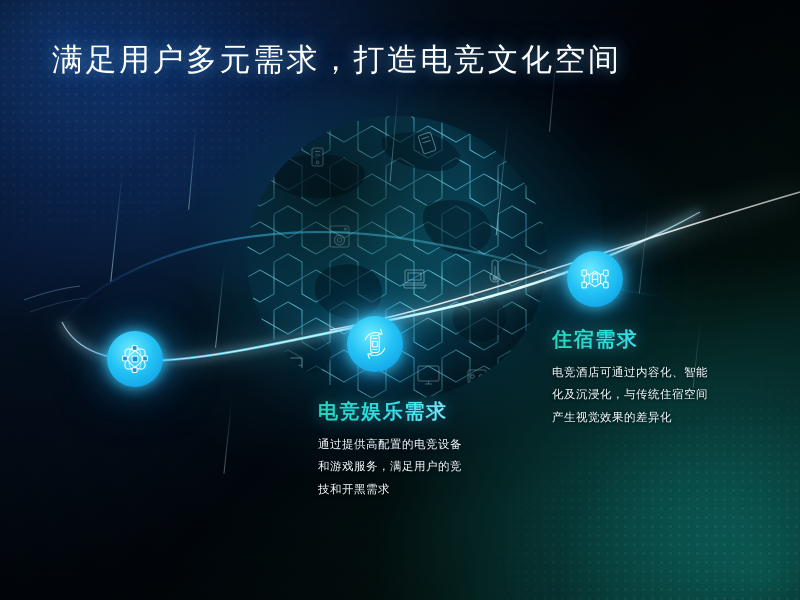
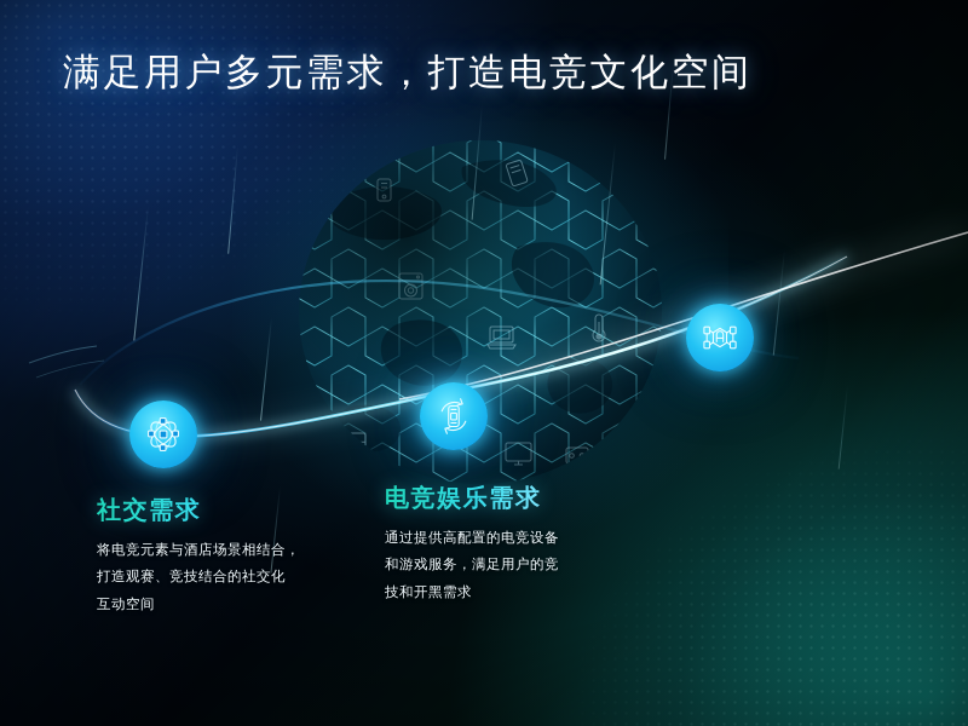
  满足用户多元需求，打造电竞文化空间
+ 社交需求
+ 将电竞元素与酒店场景相结合，
+ 打造观赛、竞技结合的社交化
+ 互动空间
  电竞娱乐需求
  通过提供高配置的电竞设备
  和游戏服务，满足用户的竞
  技和开黑需求
- 住宿需求
- 电竞酒店可通过内容化、智能
- 化及沉浸化，与传统住宿空间
- 产生视觉效果的差异化
